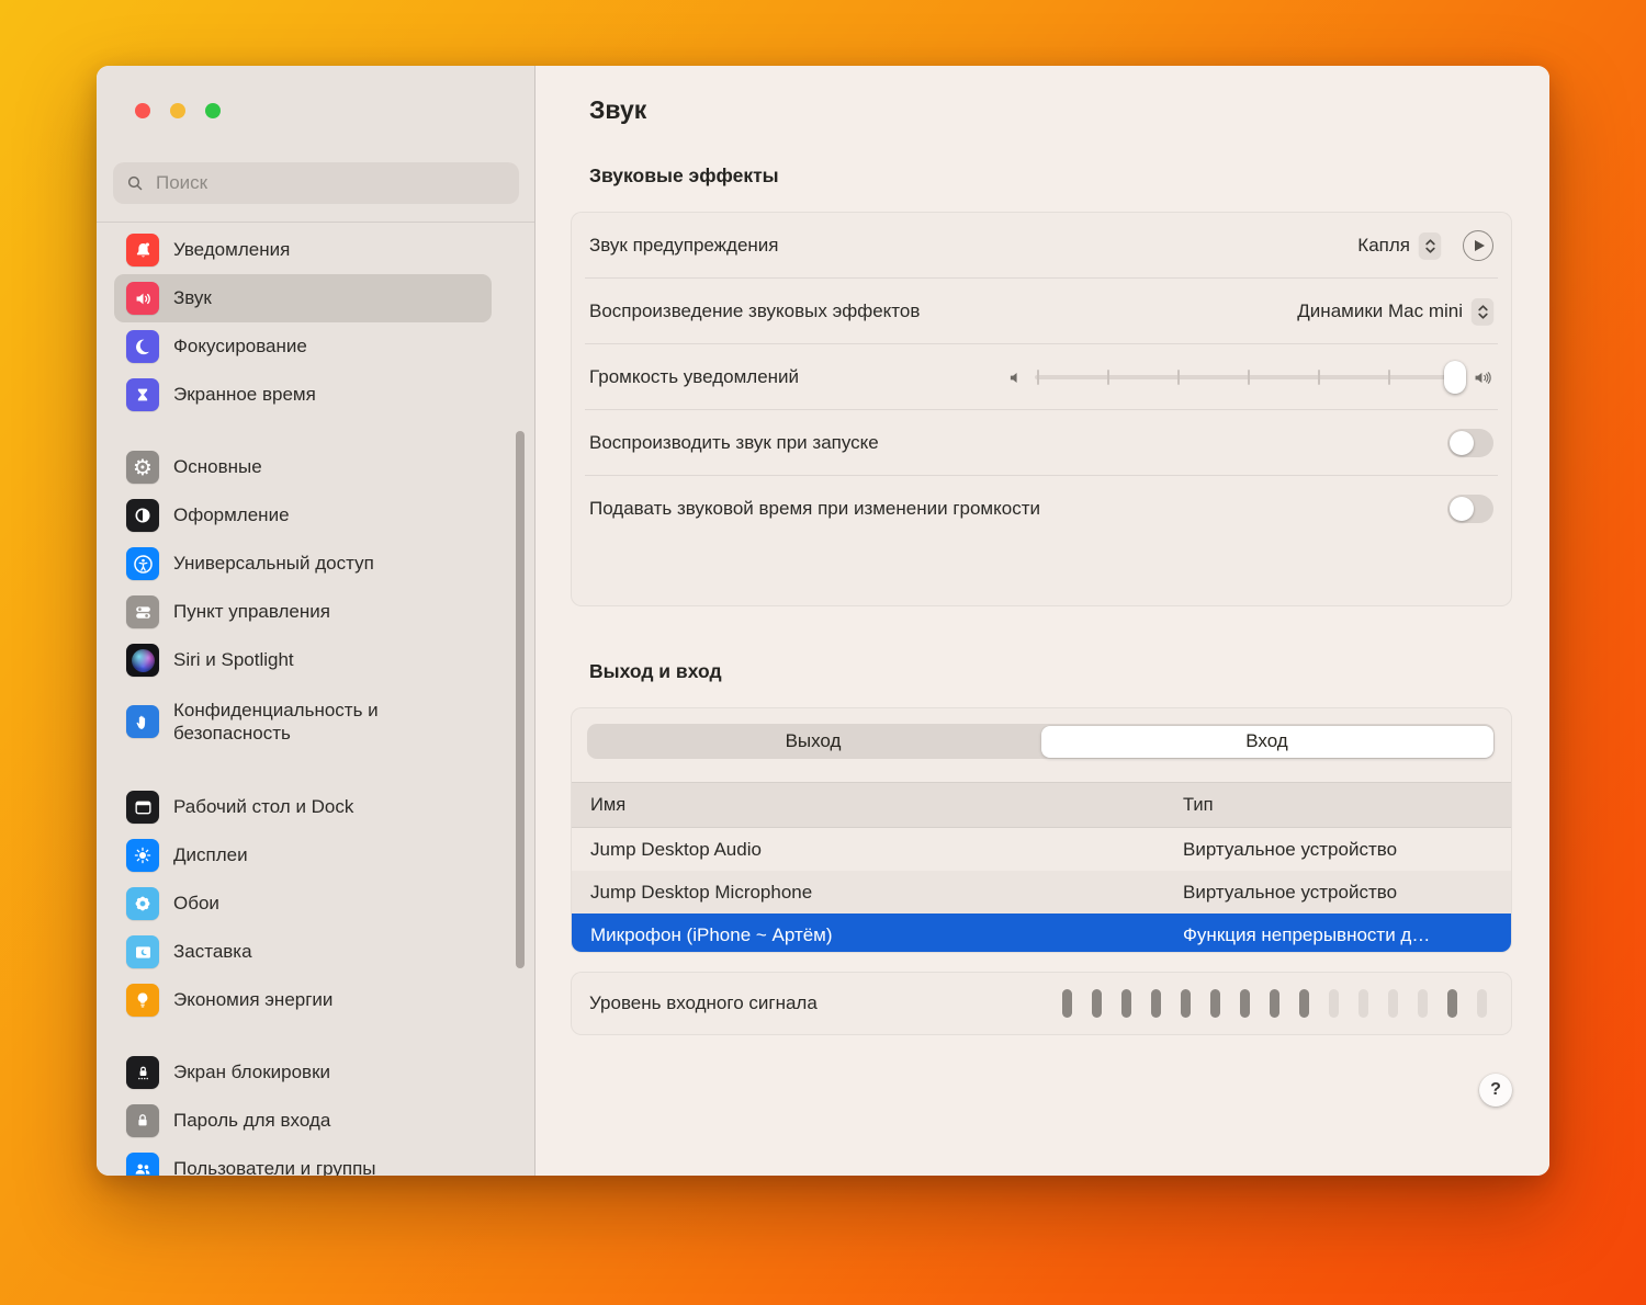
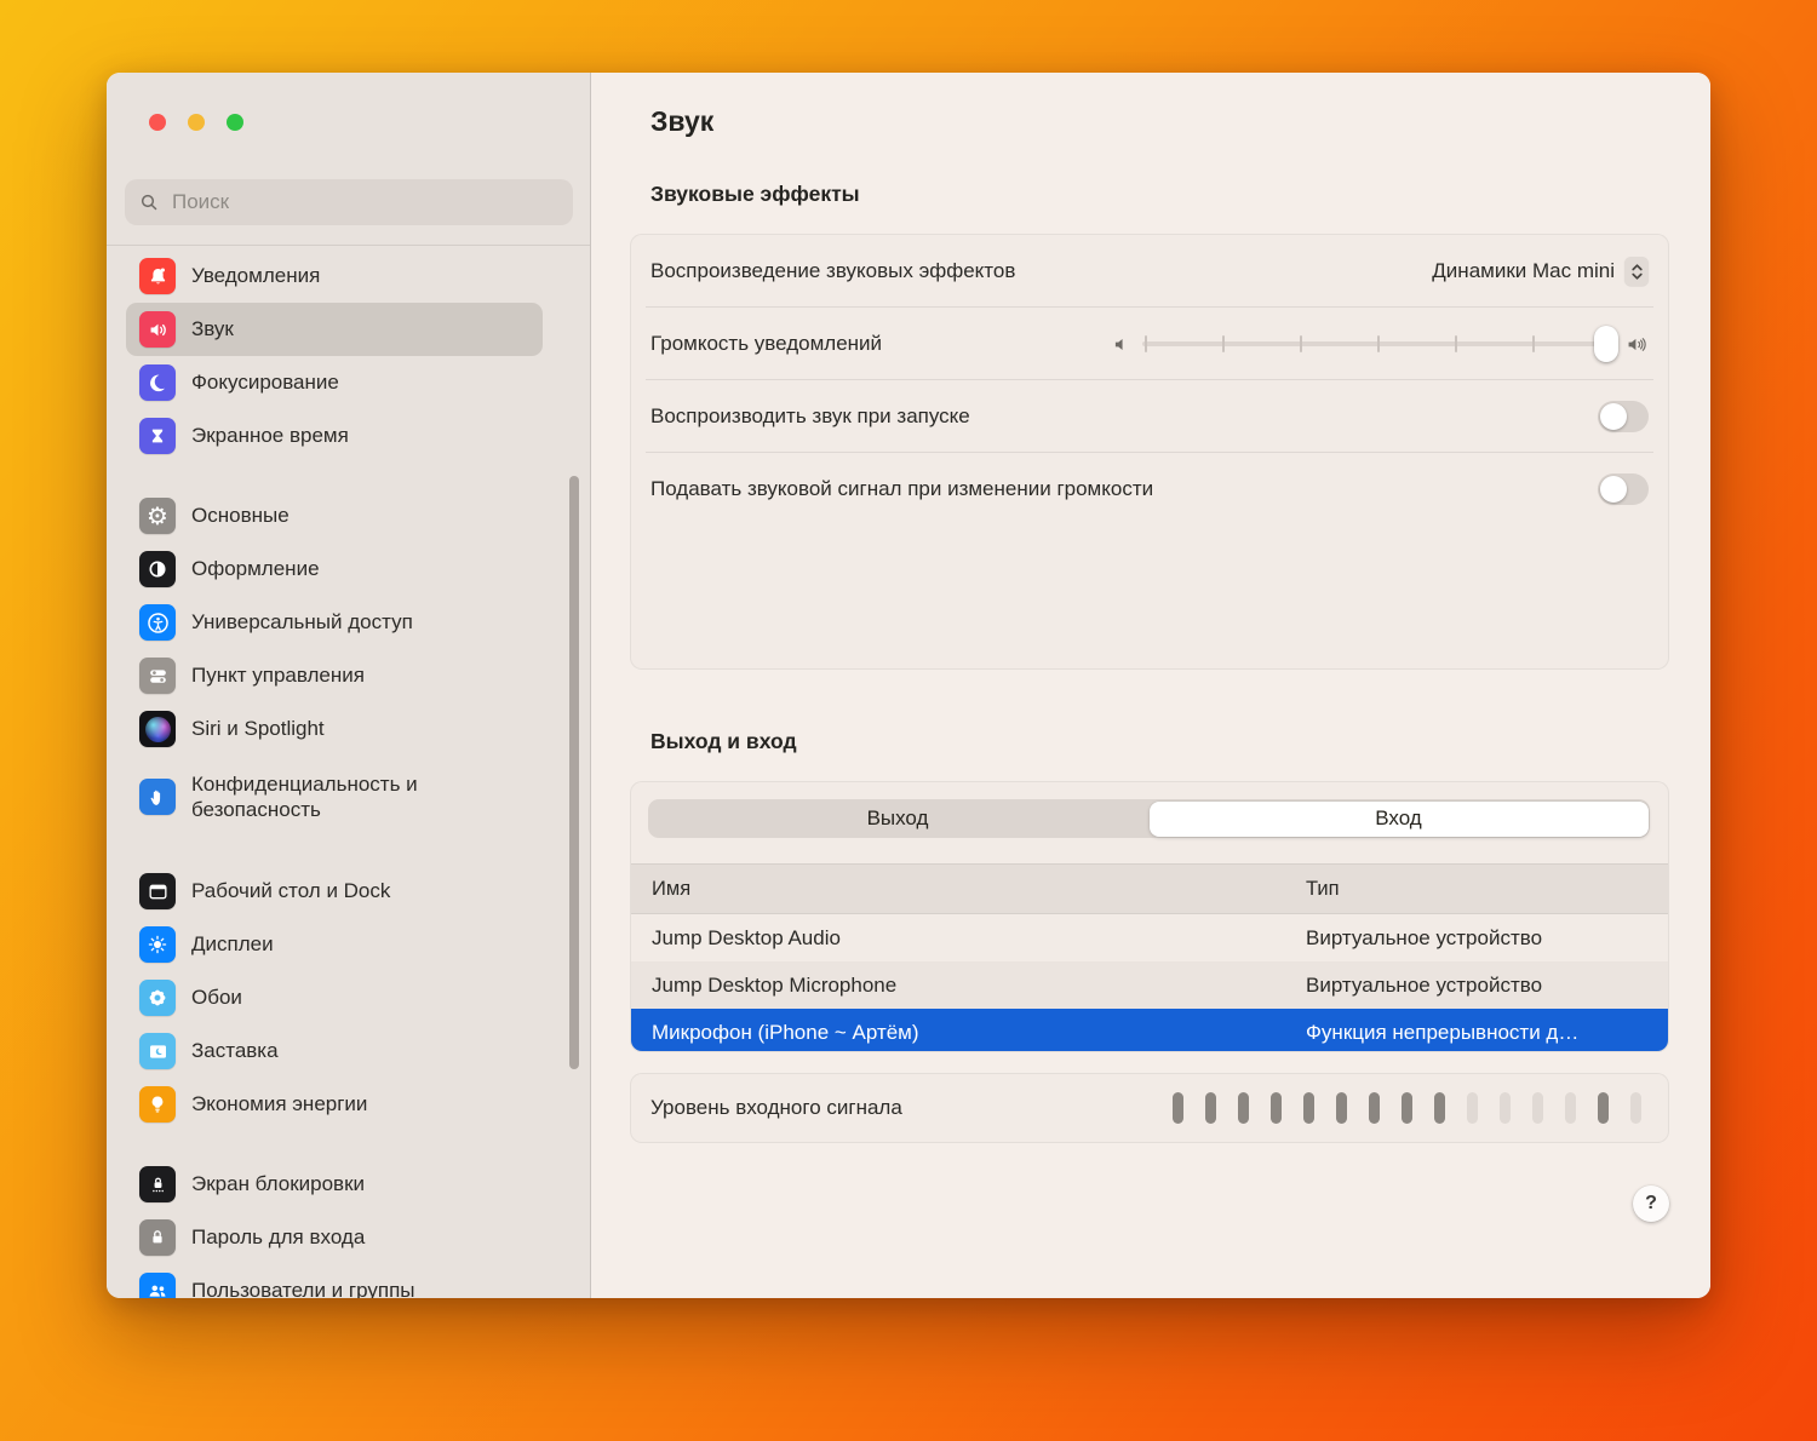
  Поиск
  Уведомления
  Звук
  Фокусирование
  Экранное время
  ⚙
  Основные
  Оформление
  Универсальный доступ
  Пункт управления
  Siri и Spotlight
  Конфиденциальность и безопасность
  Рабочий стол и Dock
  Дисплеи
  Обои
  Заставка
  Экономия энергии
  Экран блокировки
  Пароль для входа
  Пользователи и группы
  Звук
  Звуковые эффекты
- Звук предупреждения
- Капля
  Воспроизведение звуковых эффектов
  Динамики Mac mini
  Громкость уведомлений
  Воспроизводить звук при запуске
- Подавать звуковой время при изменении громкости
+ Подавать звуковой сигнал при изменении громкости
  Выход и вход
  Выход
  Вход
  Имя
  Тип
  Jump Desktop Audio
  Виртуальное устройство
  Jump Desktop Microphone
  Виртуальное устройство
  Микрофон (iPhone ~ Артём)
  Функция непрерывности д…
  Уровень входного сигнала
  ?
